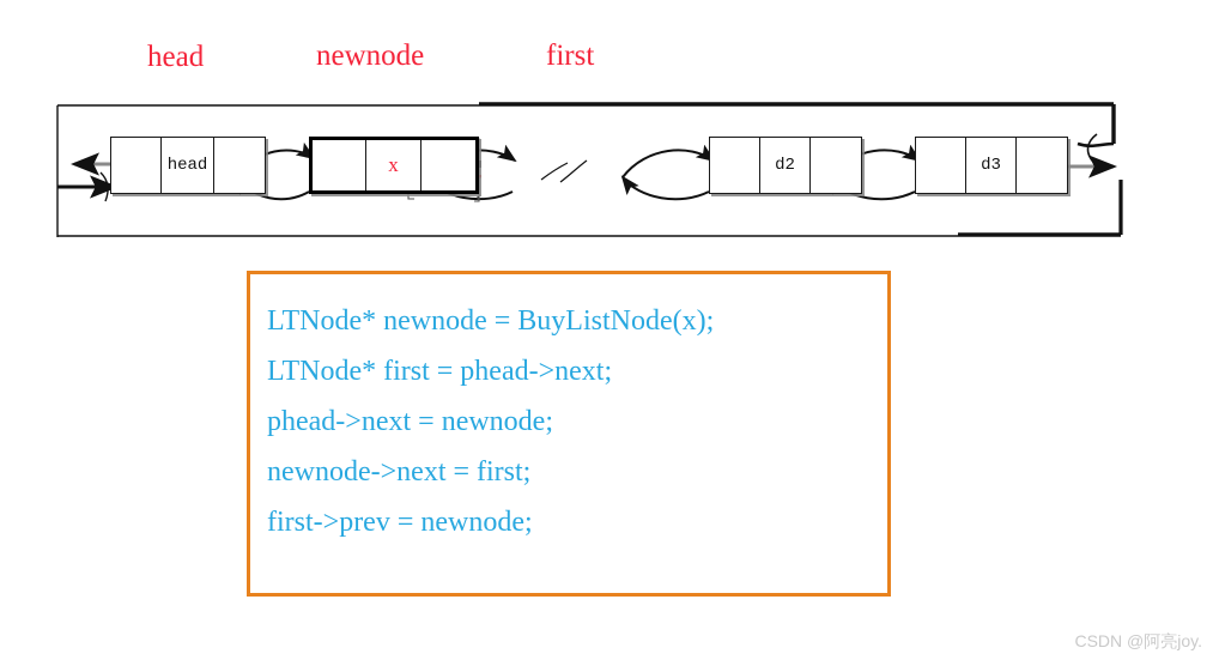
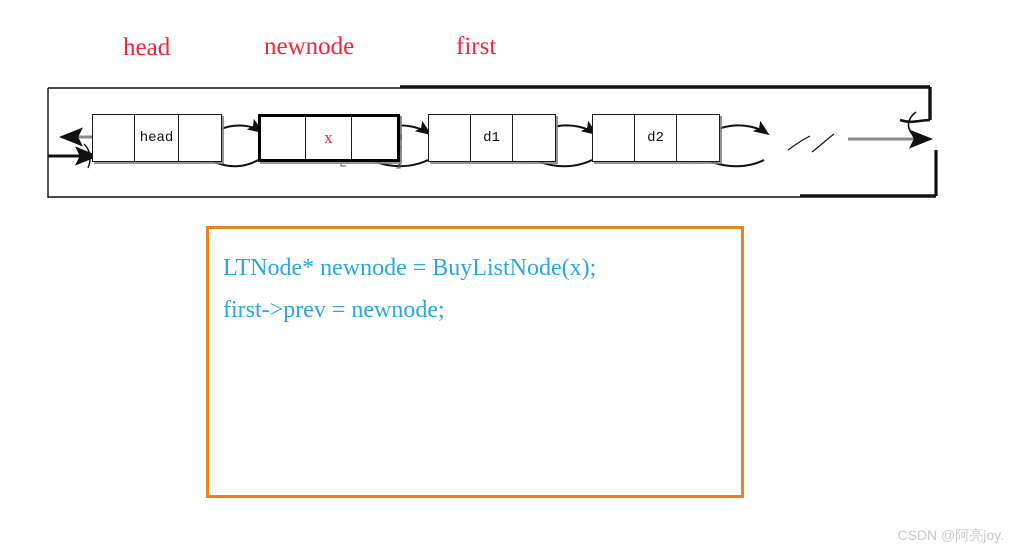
  head
  newnode
  first
  head
  x
+ d1
  d2
- d3
  LTNode* newnode = BuyListNode(x);
- LTNode* first = phead->next;
- phead->next = newnode;
- newnode->next = first;
  first->prev = newnode;
  CSDN @阿亮joy.
